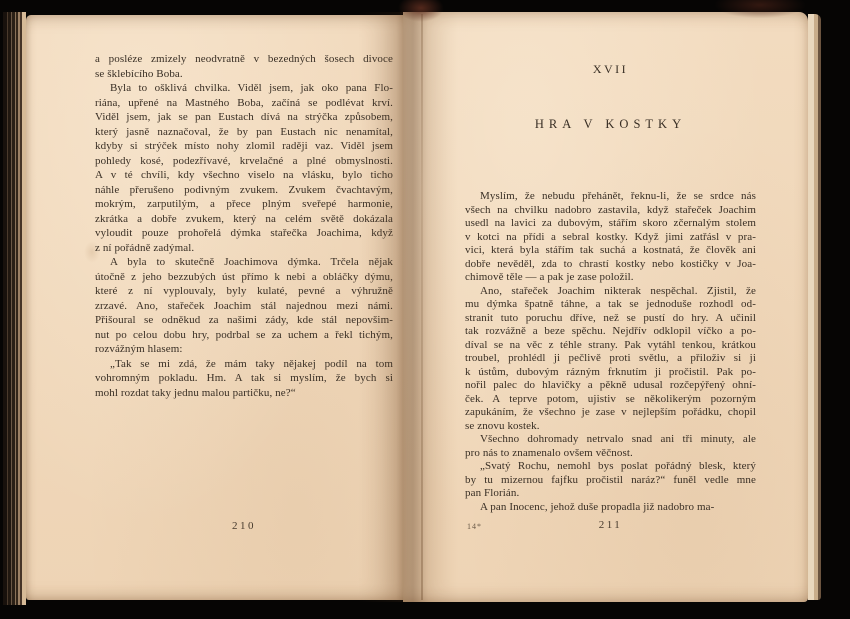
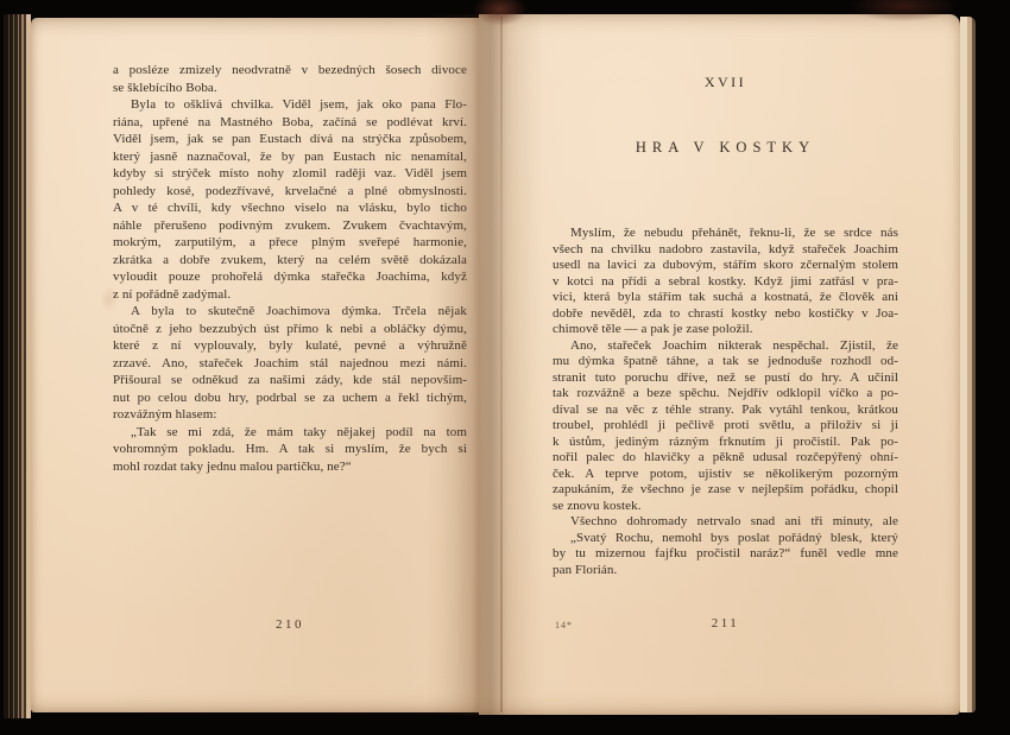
  a posléze zmizely neodvratně v bezedných šosech
  se šklebícího Boba.
  Byla to ošklivá chvilka. Viděl jsem, jak oko pa
  riána, upřené na Mastného Boba, začíná se podlév
  Viděl jsem, jak se pan Eustach dívá na strýčka zp
  který jasně naznačoval, že by pan Eustach nic ne
  kdyby si strýček místo nohy zlomil raději vaz. Vid
  pohledy kosé, podezřívavé, krvelačné a plné obm
  A v té chvíli, kdy všechno viselo na vlásku, byl
  náhle přerušeno podivným zvukem. Zvukem čvac
  mokrým, zarputilým, a přece plným sveřepé ha
  zkrátka a dobře zvukem, který na celém světě d
  vyloudit pouze prohořelá dýmka stařečka Joachima
  z ní pořádně zadýmal.
  A byla to skutečně Joachimova dýmka. Trčela
  útočně z jeho bezzubých úst přímo k nebi a obláčky
  které z ní vyplouvaly, byly kulaté, pevné a v
  zrzavé. Ano, stařeček Joachim stál najednou mezi
  Přišoural se odněkud za našimi zády, kde stál ne
  nut po celou dobu hry, podrbal se za uchem a řekl
  rozvážným hlasem:
  „Tak se mi zdá, že mám taky nějakej podíl
  vohromným pokladu. Hm. A tak si myslím, že
  mohl rozdat taky jednu malou partičku, ne?“
  210
  XVII
  HRA V KOSTKY
  Myslím, že nebudu přehánět, řeknu-li, že se srdce nás
  všech na chvilku nadobro zastavila, když stařeček Joachim
  usedl na lavici za dubovým, stářím skoro zčernalým stolem
  v kotci na přídi a sebral kostky. Když jimi zatřásl v pra-
  vici, která byla stářím tak suchá a kostnatá, že člověk ani
  dobře nevěděl, zda to chrastí kostky nebo kostičky v Joa-
  chimově těle — a pak je zase položil.
  Ano, stařeček Joachim nikterak nespěchal. Zjistil, že
  mu dýmka špatně táhne, a tak se jednoduše rozhodl od-
  stranit tuto poruchu dříve, než se pustí do hry. A učinil
  tak rozvážně a beze spěchu. Nejdřív odklopil víčko a po-
  díval se na věc z téhle strany. Pak vytáhl tenkou, krátkou
  troubel, prohlédl ji pečlivě proti světlu, a přiloživ si ji
- k ústům, dubovým rázným frknutím ji pročistil. Pak po-
+ k ústům, jediným rázným frknutím ji pročistil. Pak po-
  nořil palec do hlavičky a pěkně udusal rozčepýřený ohní-
  ček. A teprve potom, ujistiv se několikerým pozorným
  zapukáním, že všechno je zase v nejlepším pořádku, chopil
  se znovu kostek.
  Všechno dohromady netrvalo snad ani tři minuty, ale
- pro nás to znamenalo ovšem věčnost.
  „Svatý Rochu, nemohl bys poslat pořádný blesk, který
  by tu mizernou fajfku pročistil naráz?“ funěl vedle mne
  pan Florián.
- A pan Inocenc, jehož duše propadla již nadobro ma-
  14*
  211
